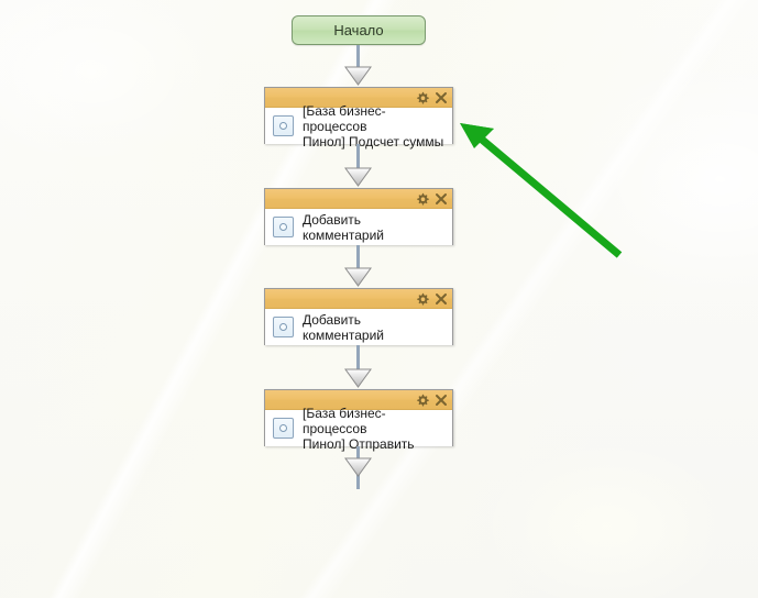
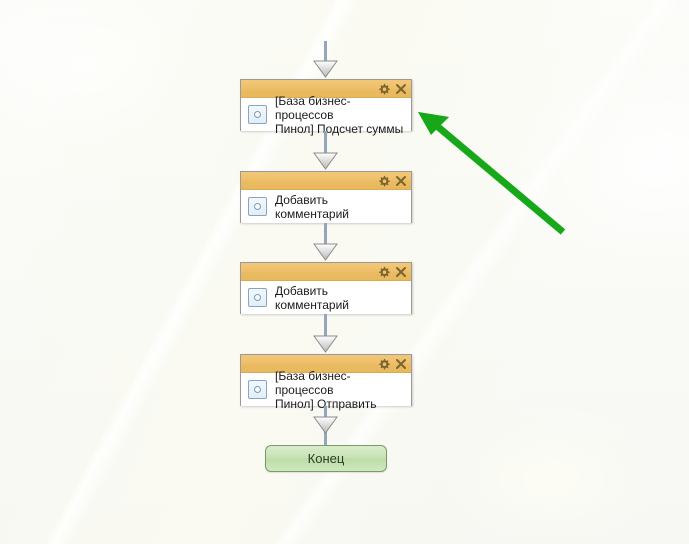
- Начало
  [База бизнес-процессов
  Пинол] Подсчет суммы
  Добавить комментарий
  Добавить комментарий
  [База бизнес-процессов
  Пинол] Отправить
+ Конец
